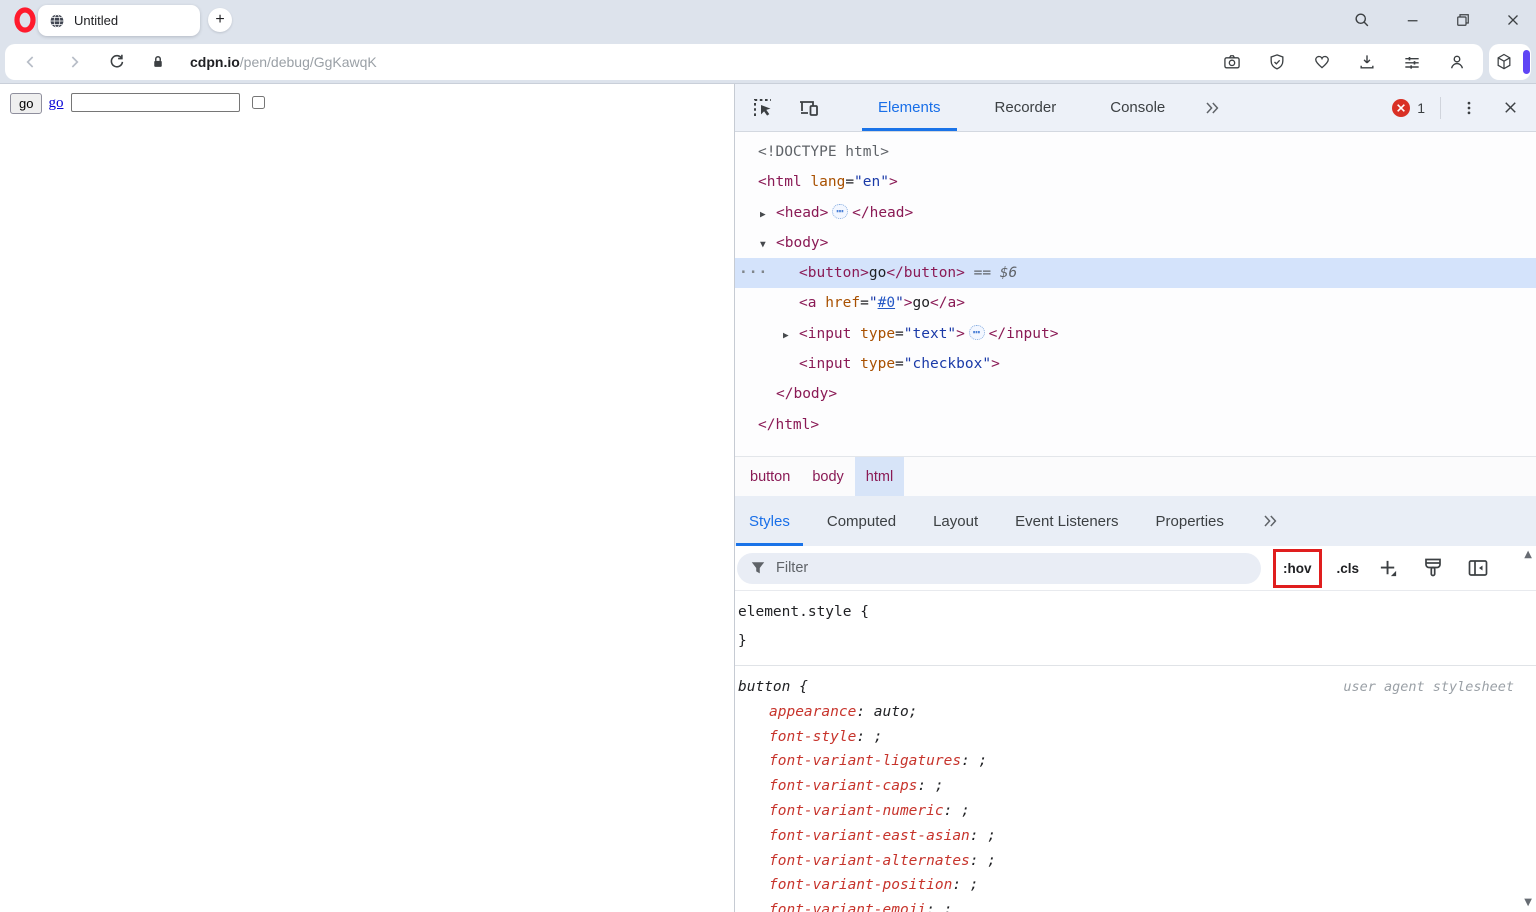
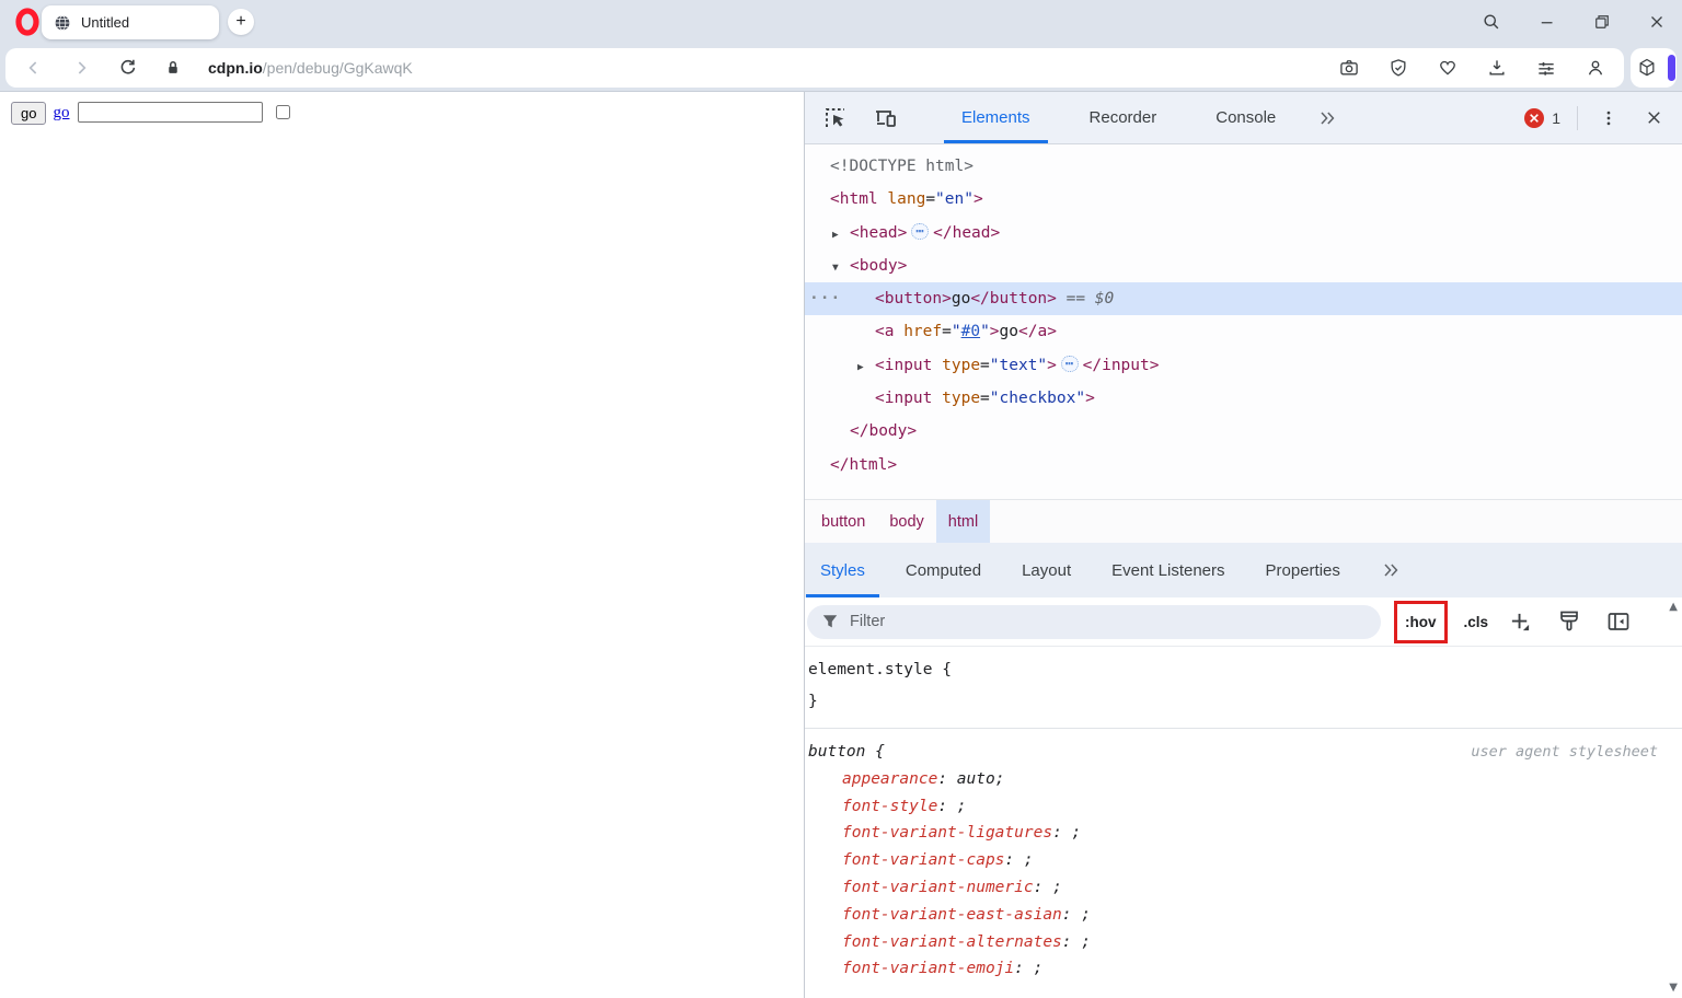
  Untitled
  +
  cdpn.io/pen/debug/GgKawqK
  go
  go
  Elements
  Recorder
  Console
  1
  <!DOCTYPE html>
  <html lang="en">
  ▶ <head> ⋯ </head>
  ▼ <body>
  ...
- <button>go</button> == $6
+ <button>go</button> == $0
  <a href="#0">go</a>
  ▶ <input type="text"> ⋯ </input>
  <input type="checkbox">
  </body>
  </html>
  button
  body
  html
  Styles
  Computed
  Layout
  Event Listeners
  Properties
  Filter
  :hov
  .cls
  element.style {
  }
  button {
  user agent stylesheet
  appearance: auto;
  font-style: ;
  font-variant-ligatures: ;
  font-variant-caps: ;
  font-variant-numeric: ;
  font-variant-east-asian: ;
  font-variant-alternates: ;
- font-variant-position: ;
  font-variant-emoji: ;
  ▲
  ▼
